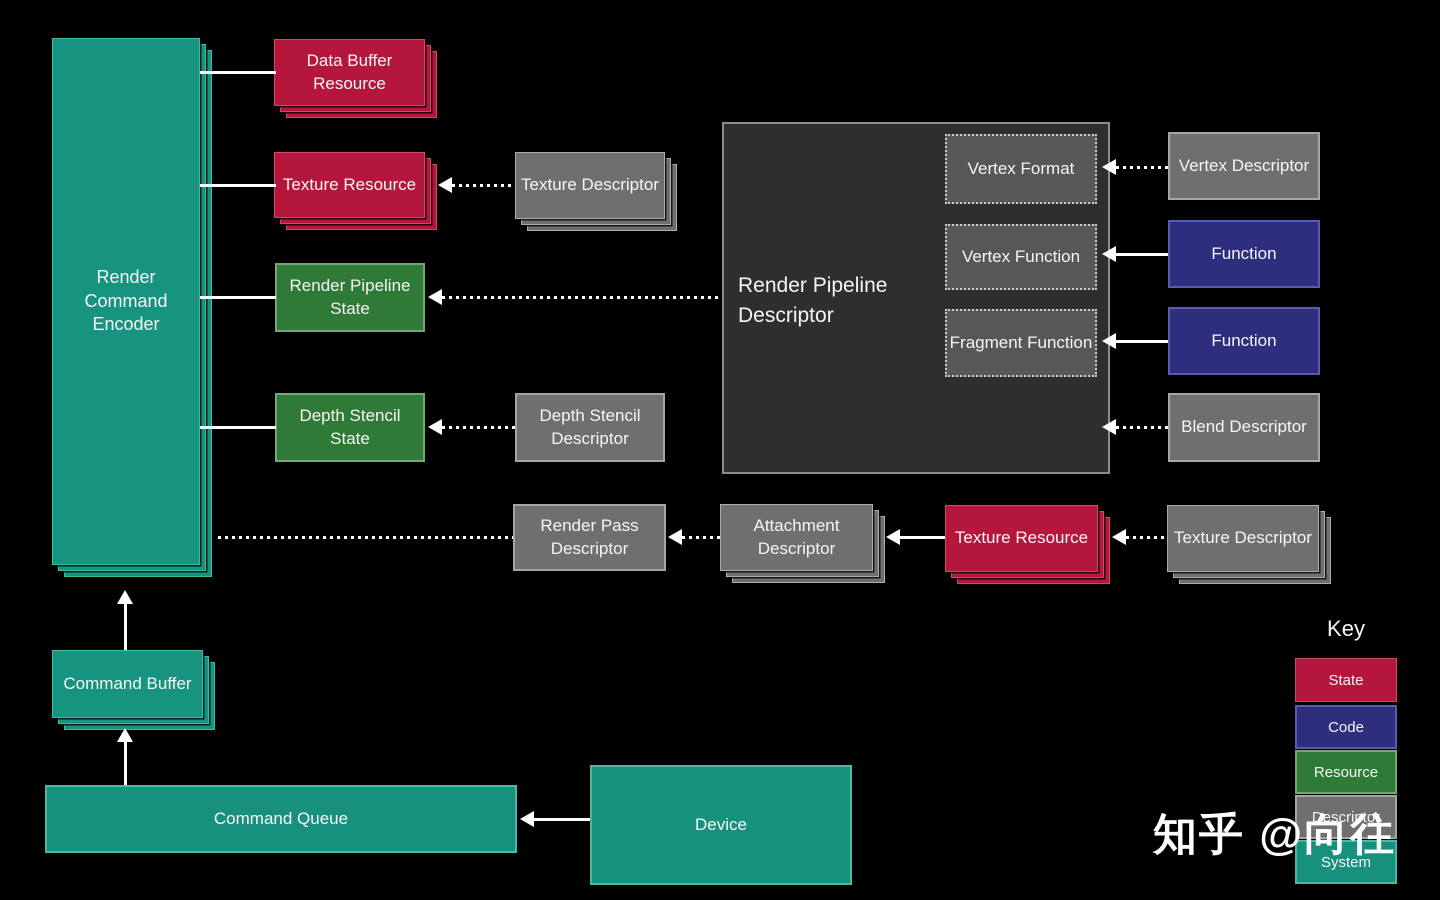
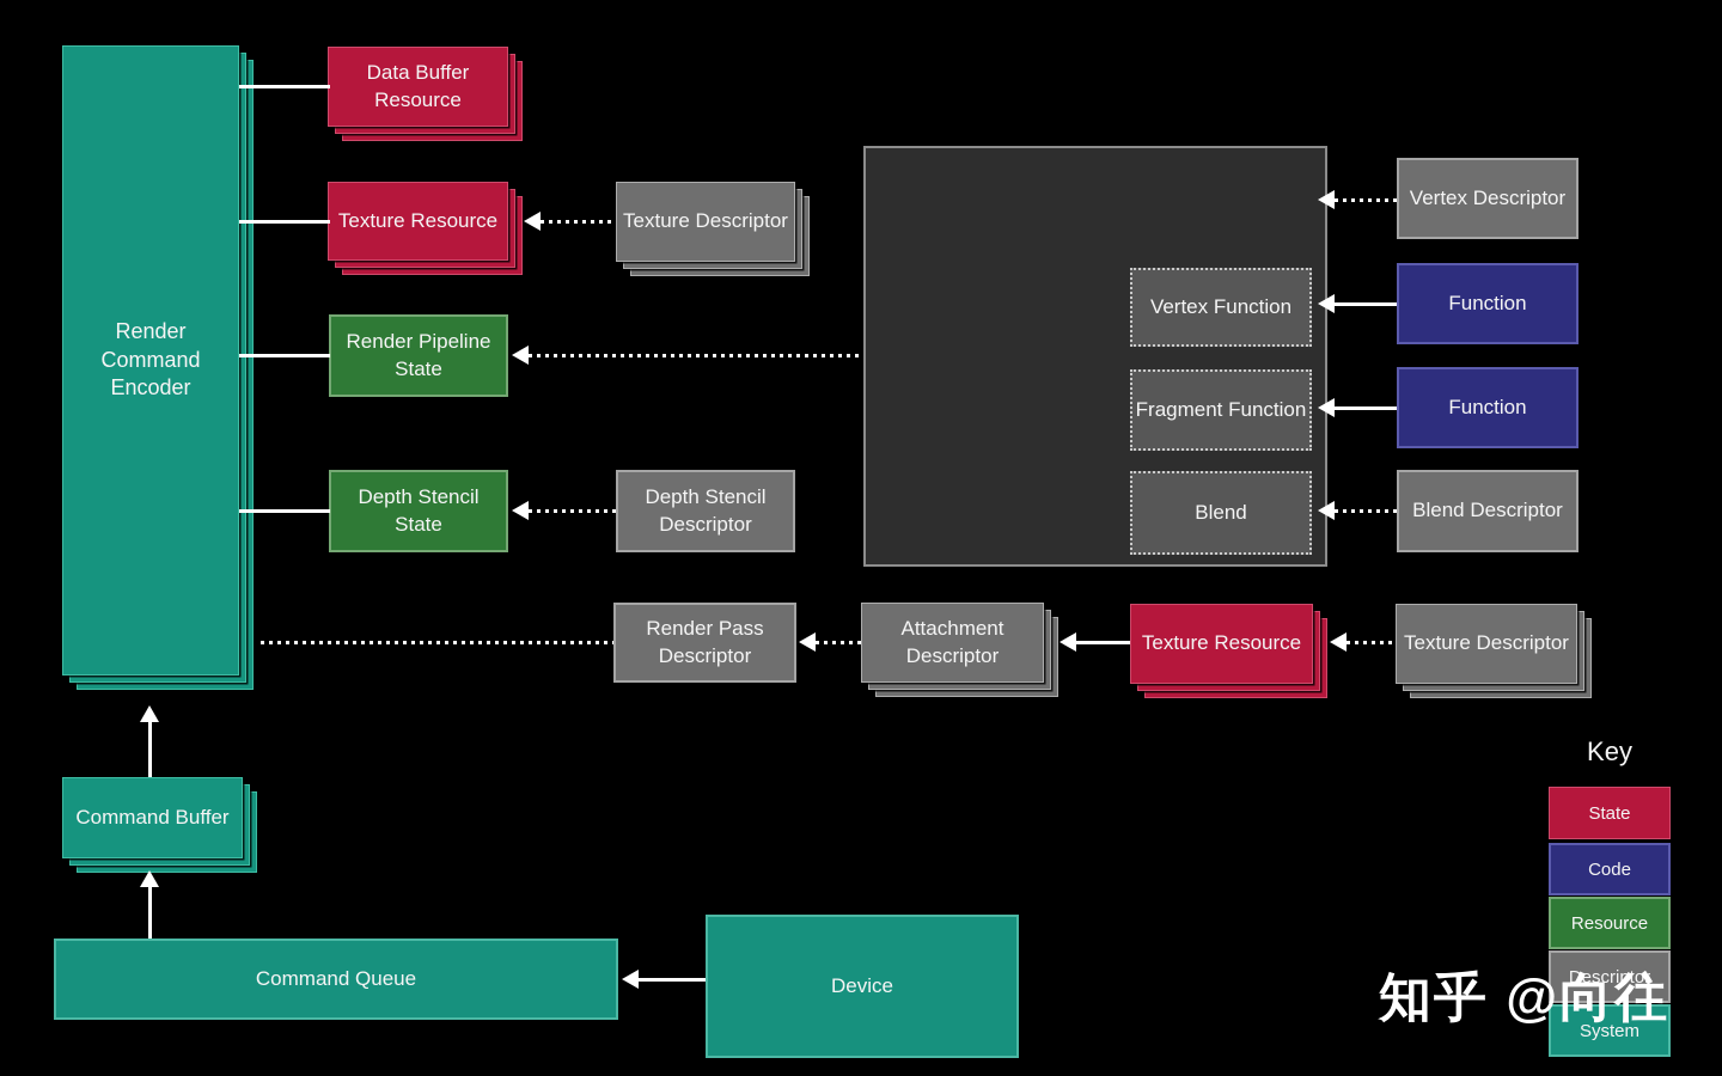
  Render Command Encoder
  Data Buffer Resource
  Texture Resource
  Texture Descriptor
  Render Pipeline State
  Depth Stencil State
  Depth Stencil Descriptor
  Render Pass Descriptor
  Attachment Descriptor
  Texture Resource
  Texture Descriptor
- Render Pipeline Descriptor
- Vertex Format
  Vertex Function
  Fragment Function
+ Blend
  Vertex Descriptor
  Function
  Function
  Blend Descriptor
  Command Buffer
  Command Queue
  Device
  Key
  State
  Code
  Resource
  Descriptor
  System
  知乎 @向往
